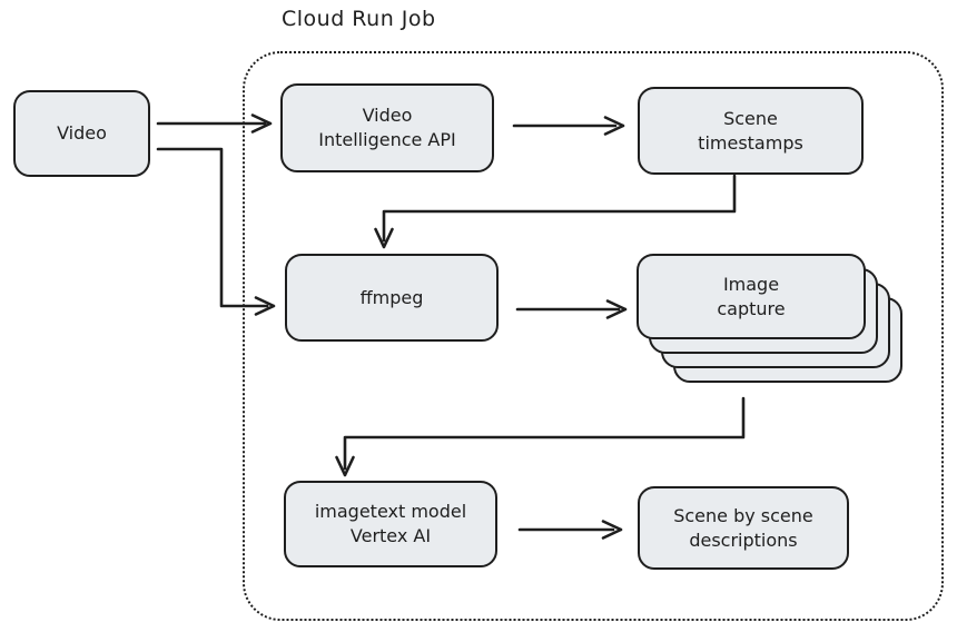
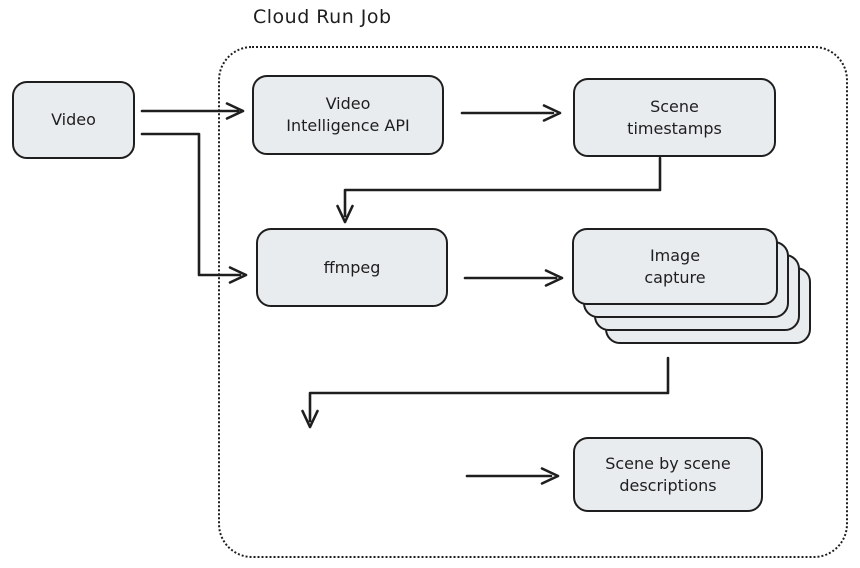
  Cloud Run Job
  Video
  Video
  Intelligence API
  Scene
  timestamps
  ffmpeg
  Image
  capture
- imagetext model
- Vertex AI
  Scene by scene
  descriptions
